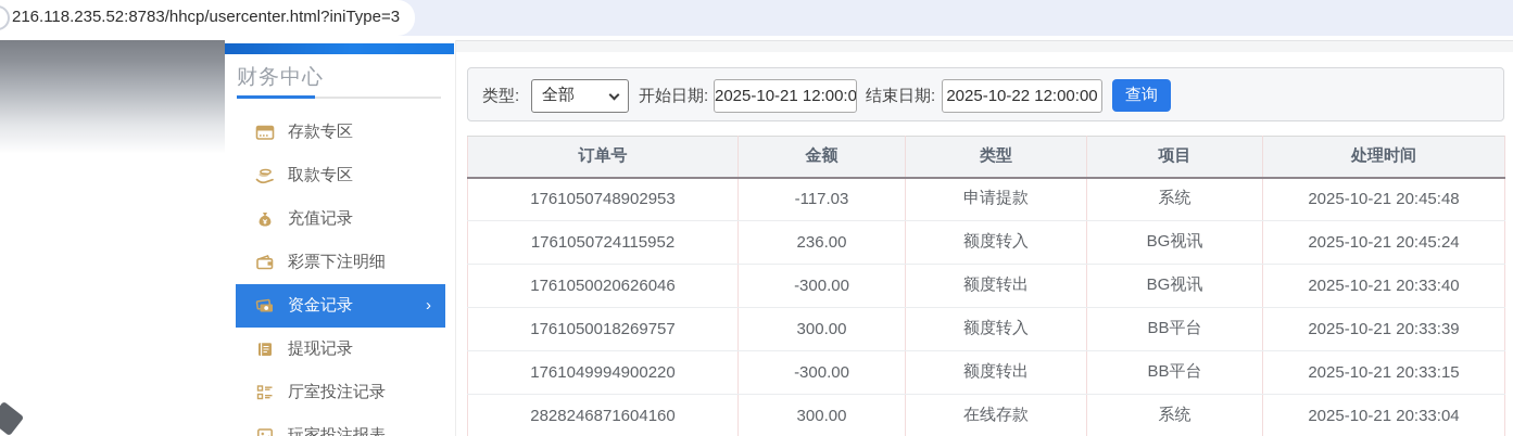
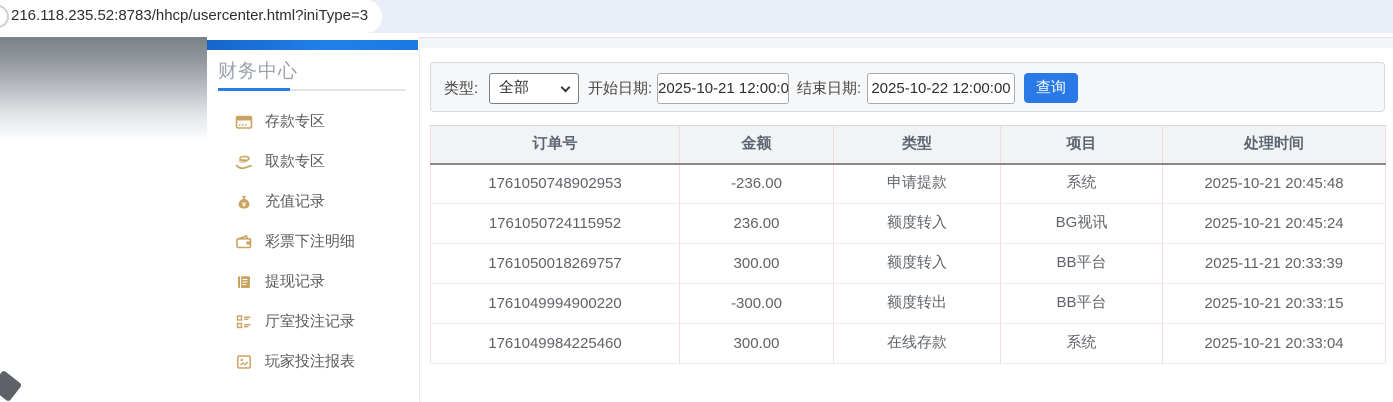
  216.118.235.52:8783/hhcp/usercenter.html?iniType=3
  财务中心
  存款专区
  取款专区
  充值记录
  彩票下注明细
- 资金记录
- ›
  提现记录
  厅室投注记录
  玩家投注报表
  类型:
  全部
  开始日期:
  2025-10-21 12:00:0
  结束日期:
  2025-10-22 12:00:00
  查询
  订单号	金额	类型	项目	处理时间
- 1761050748902953	-117.03	申请提款	系统	2025-10-21 20:45:48
+ 1761050748902953	-236.00	申请提款	系统	2025-10-21 20:45:48
  1761050724115952	236.00	额度转入	BG视讯	2025-10-21 20:45:24
- 1761050020626046	-300.00	额度转出	BG视讯	2025-10-21 20:33:40
- 1761050018269757	300.00	额度转入	BB平台	2025-10-21 20:33:39
+ 1761050018269757	300.00	额度转入	BB平台	2025-11-21 20:33:39
  1761049994900220	-300.00	额度转出	BB平台	2025-10-21 20:33:15
- 2828246871604160	300.00	在线存款	系统	2025-10-21 20:33:04
+ 1761049984225460	300.00	在线存款	系统	2025-10-21 20:33:04
